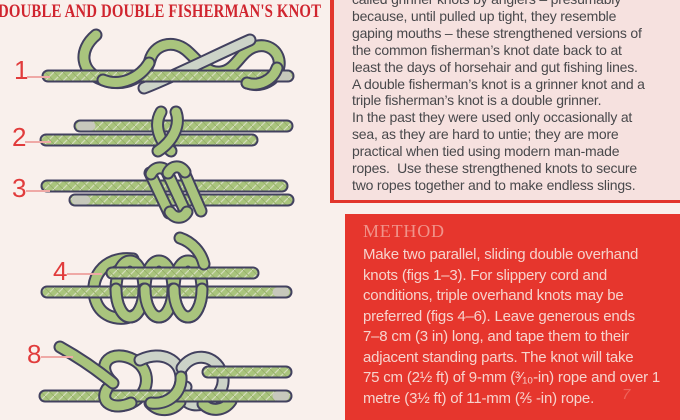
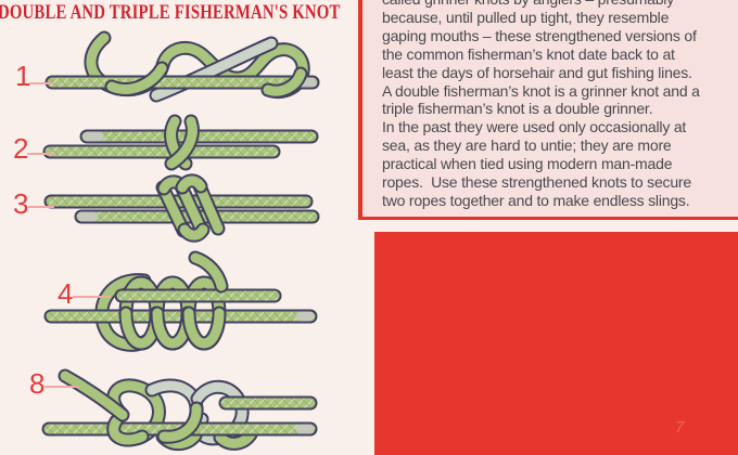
- DOUBLE AND DOUBLE FISHERMAN'S KNOT
+ DOUBLE AND TRIPLE FISHERMAN'S KNOT
  1
  2
  3
  4
  8
  because, until pulled up tight, they resemble
  gaping mouths – these strengthened versions of
  the common fisherman’s knot date back to at
  least the days of horsehair and gut fishing lines.
  A double fisherman’s knot is a grinner knot and a
  triple fisherman’s knot is a double grinner.
  In the past they were used only occasionally at
  sea, as they are hard to untie; they are more
  practical when tied using modern man-made
  ropes. Use these strengthened knots to secure
  two ropes together and to make endless slings.
- METHOD
- Make two parallel, sliding double overhand
- knots (figs 1–3). For slippery cord and
- conditions, triple overhand knots may be
- preferred (figs 4–6). Leave generous ends
- 7–8 cm (3 in) long, and tape them to their
- adjacent standing parts. The knot will take
- 75 cm (2½ ft) of 9-mm (³⁄₁₀-in) rope and over 1
- metre (3½ ft) of 11-mm (⅖ -in) rope.
  7
